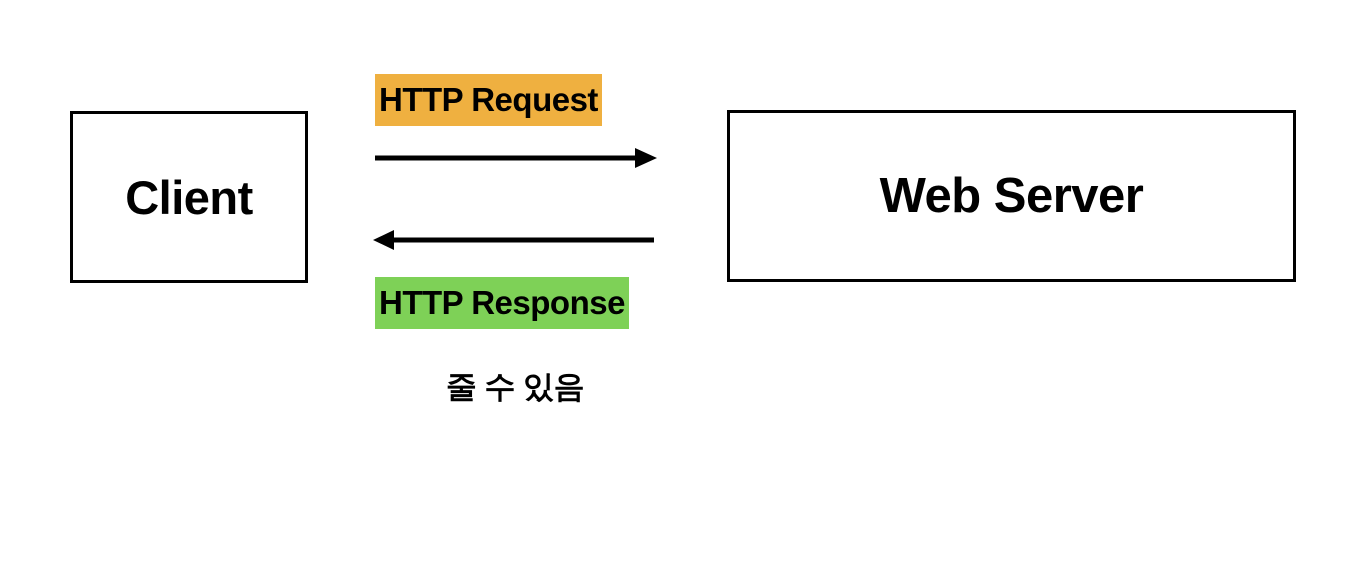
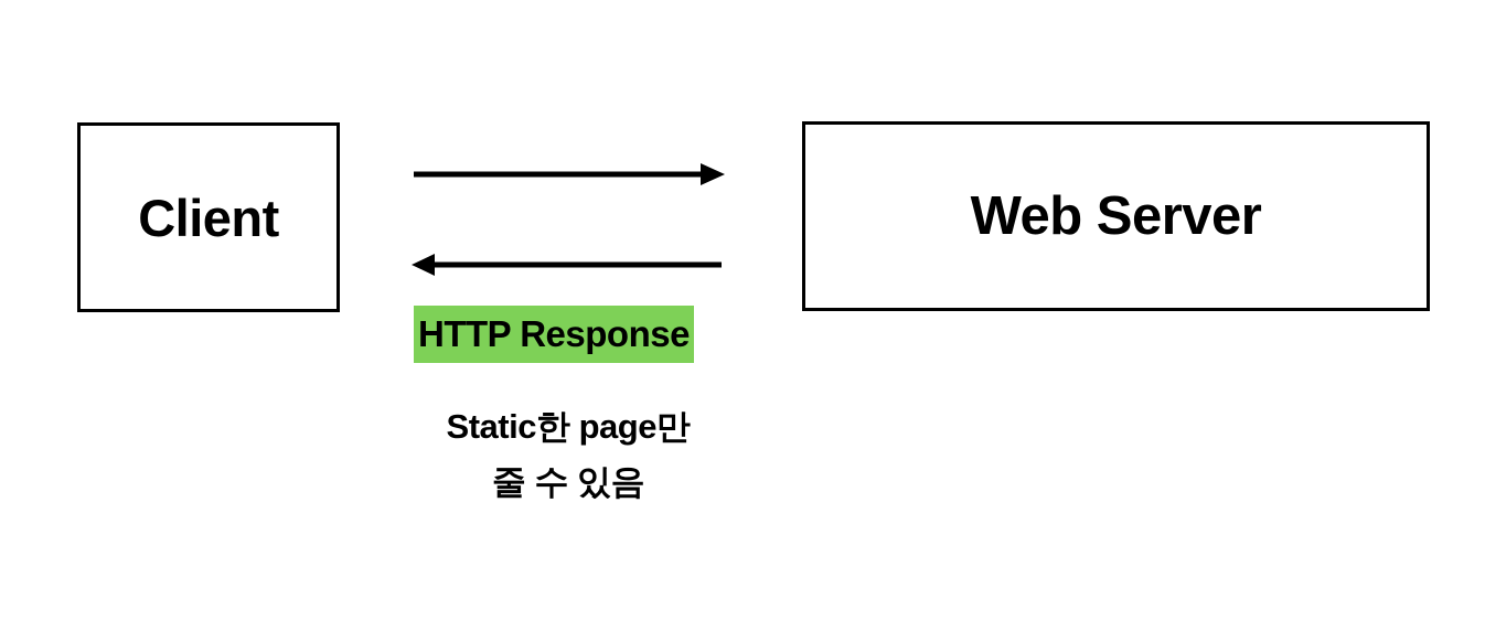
  Client
  Web Server
- HTTP Request
  HTTP Response
+ Static한 page만
  줄 수 있음
